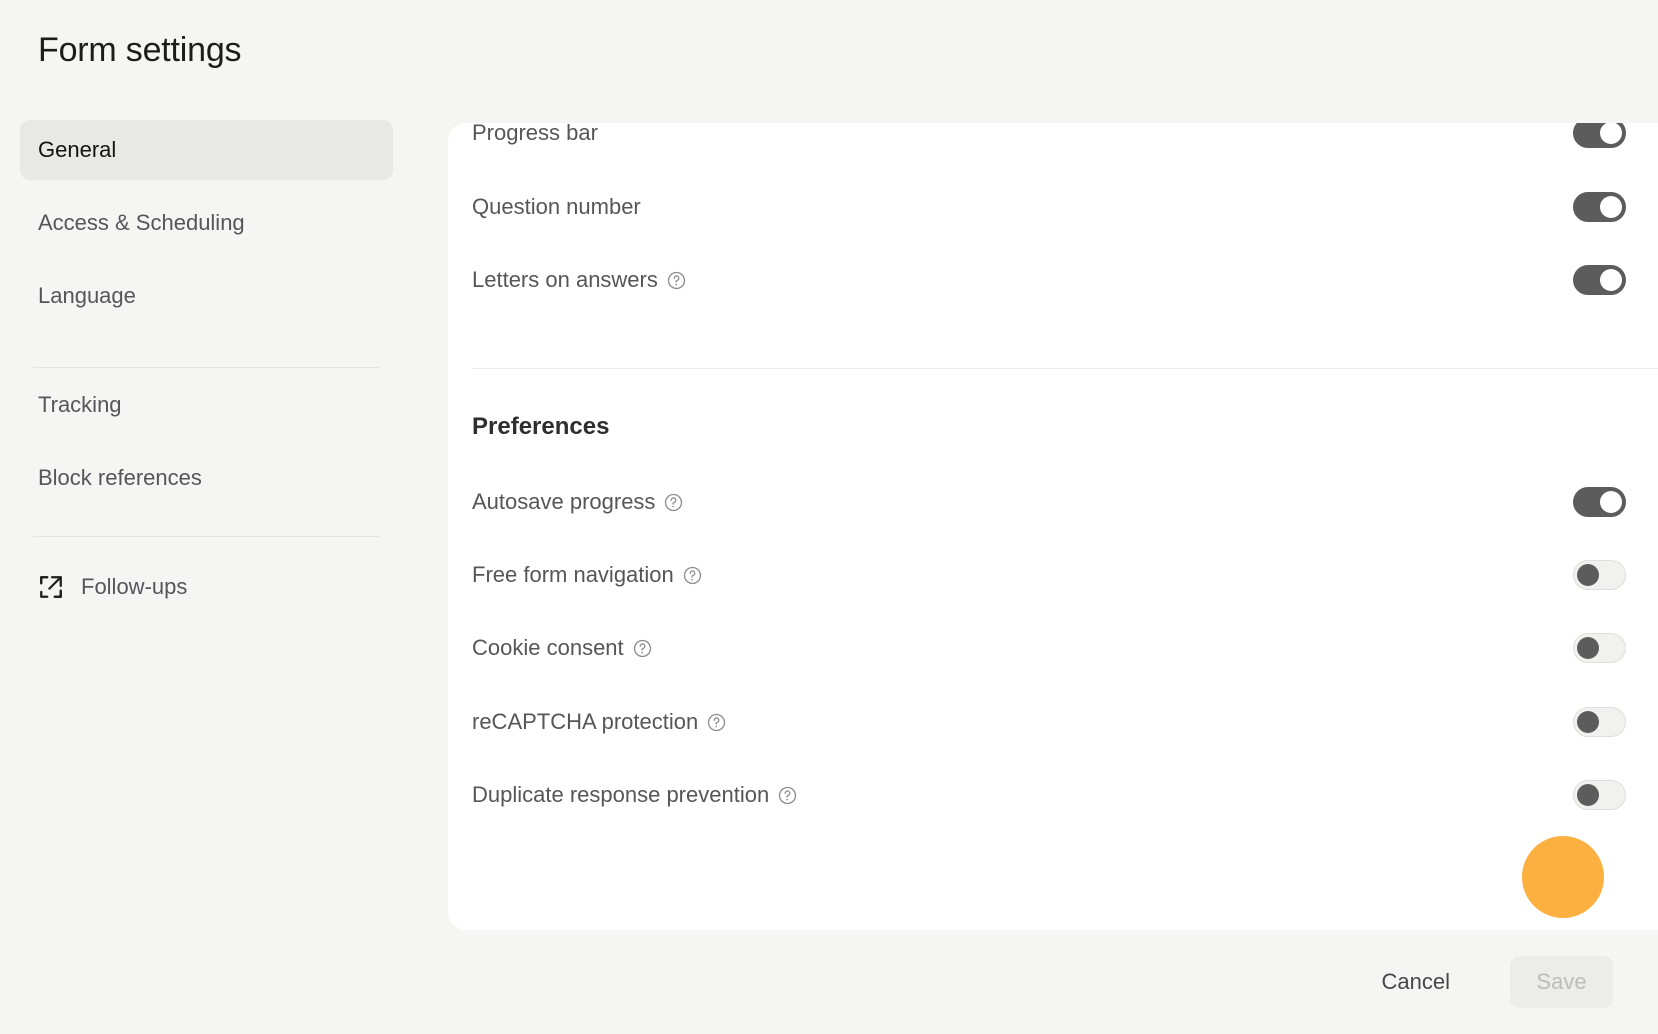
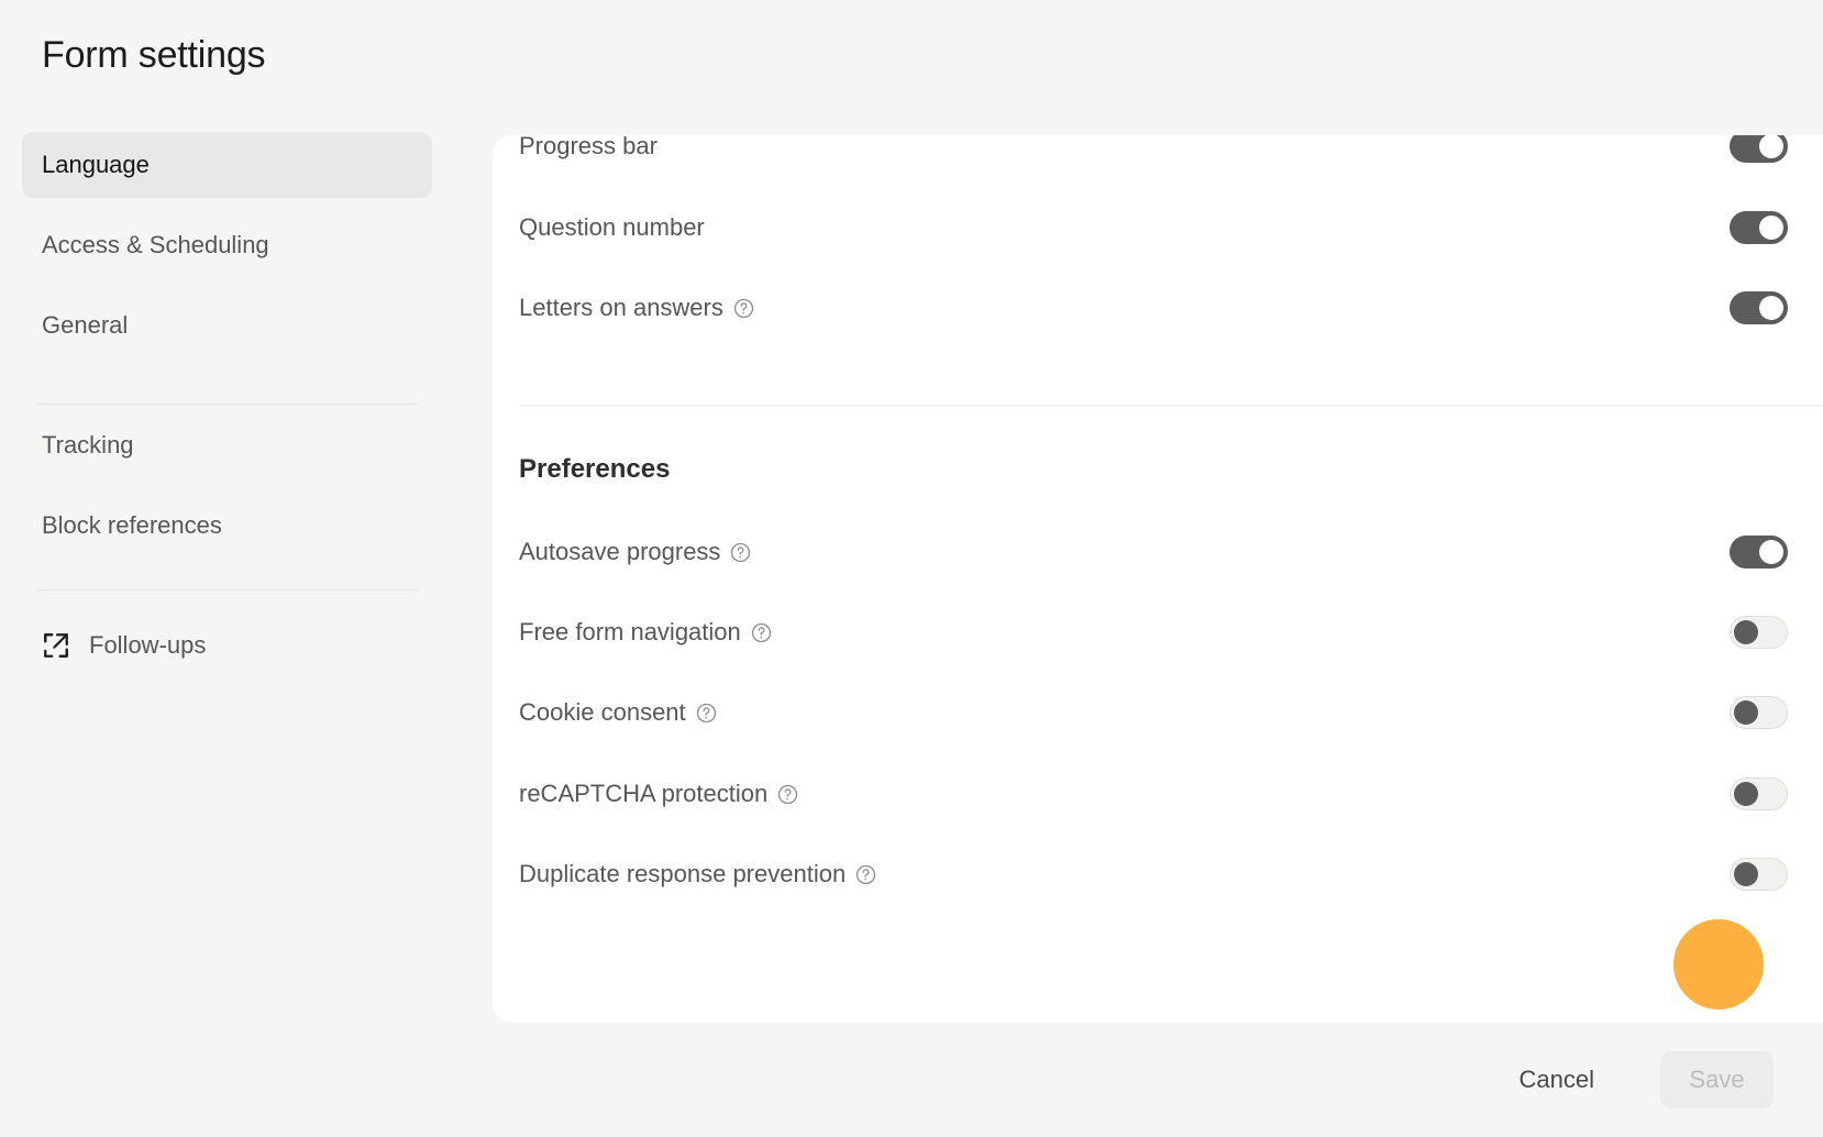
  Form settings
- General
+ Language
  Access & Scheduling
- Language
+ General
  Tracking
  Block references
  Follow-ups
  Progress bar
  Question number
  Letters on answers
  Preferences
  Autosave progress
  Free form navigation
  Cookie consent
  reCAPTCHA protection
  Duplicate response prevention
  Cancel
  Save
